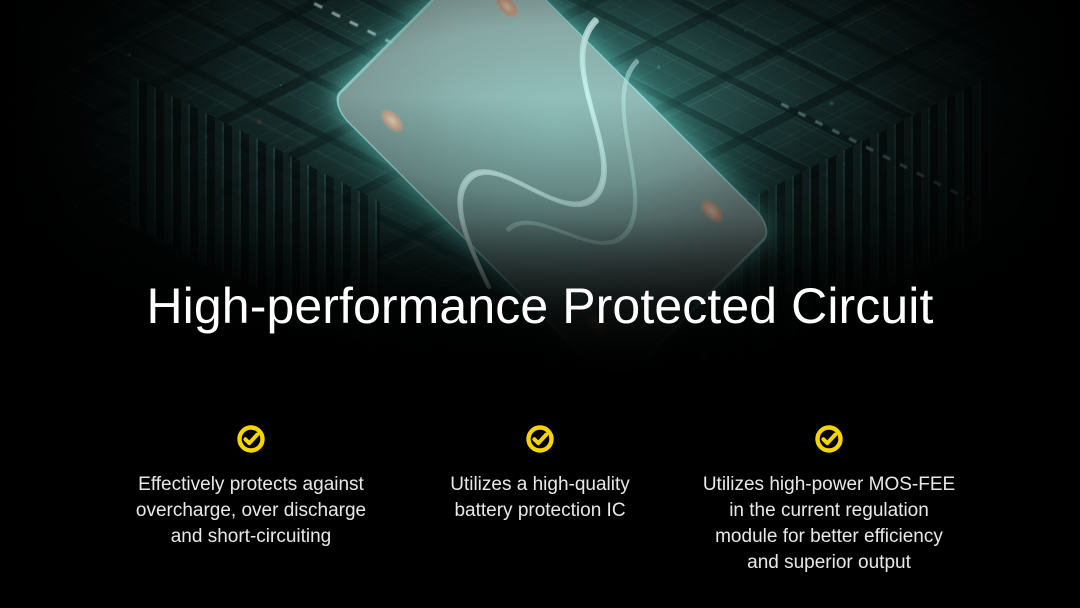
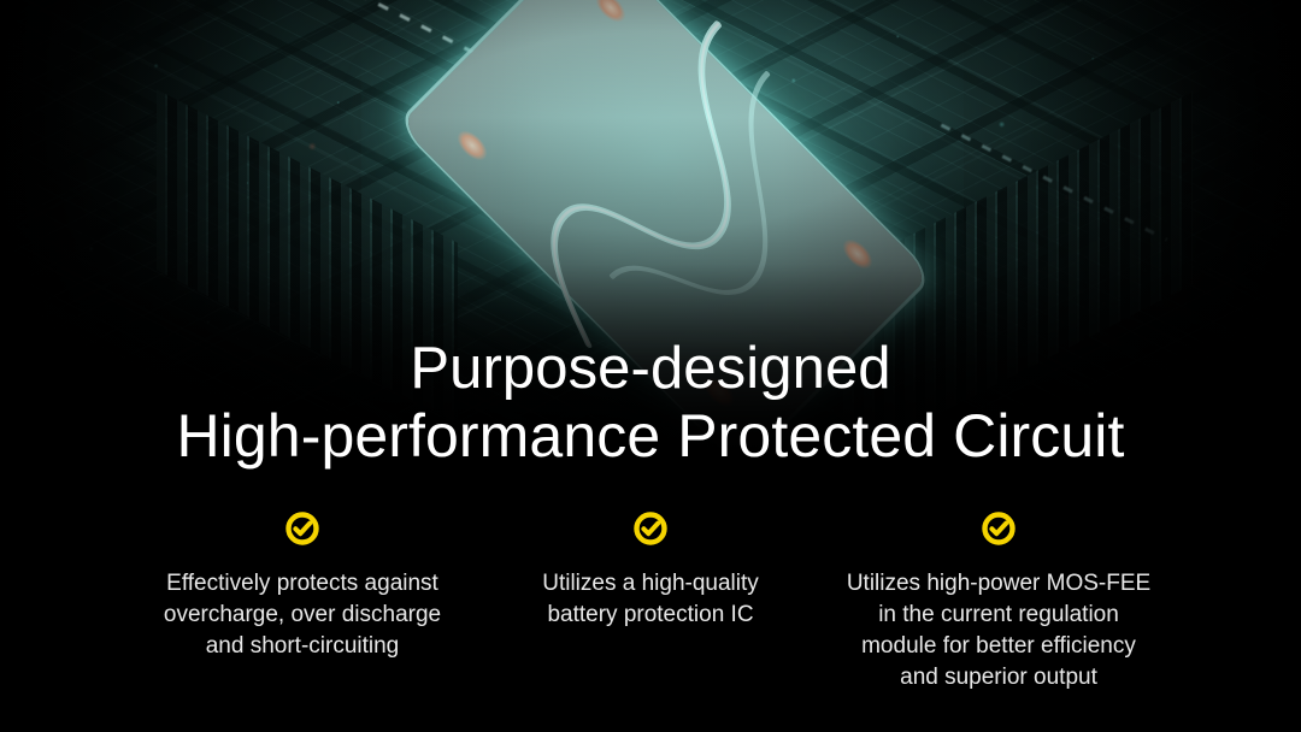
+ Purpose-designed
  High-performance Protected Circuit
  Effectively protects against
  overcharge, over discharge
  and short-circuiting
  Utilizes a high-quality
  battery protection IC
  Utilizes high-power MOS-FEE
  in the current regulation
  module for better efficiency
  and superior output
